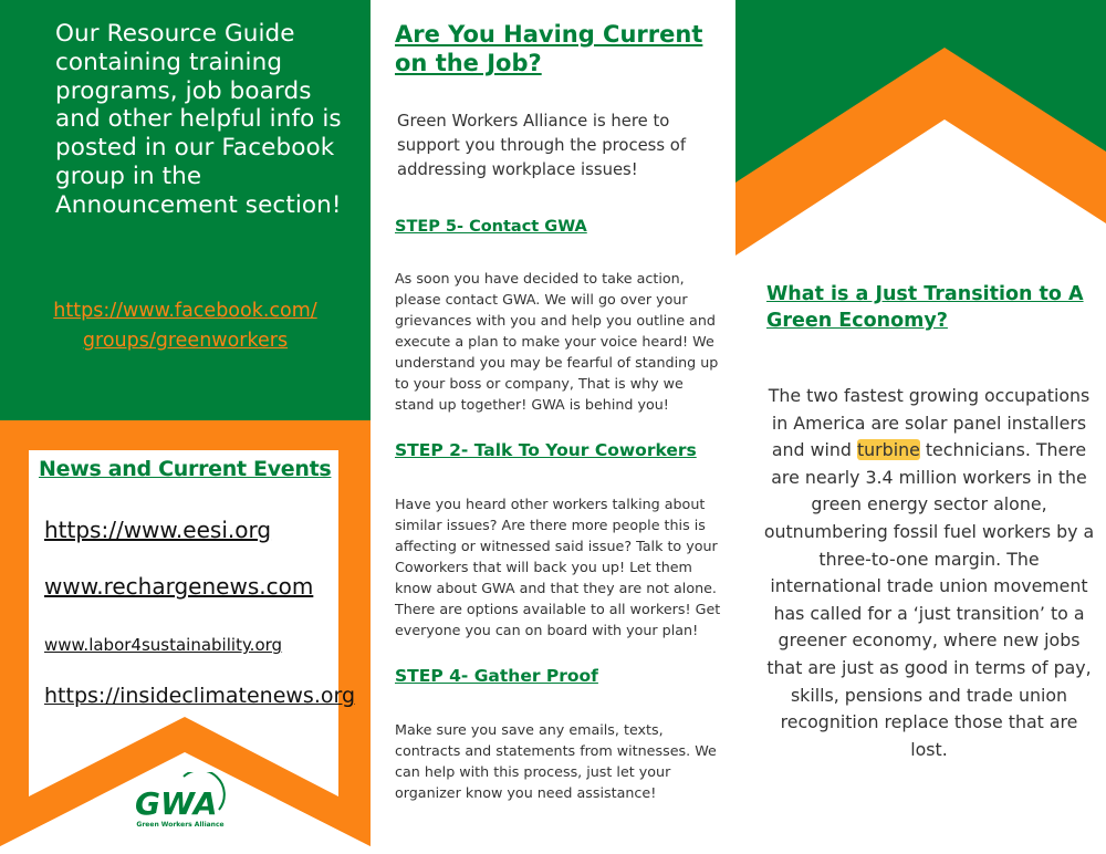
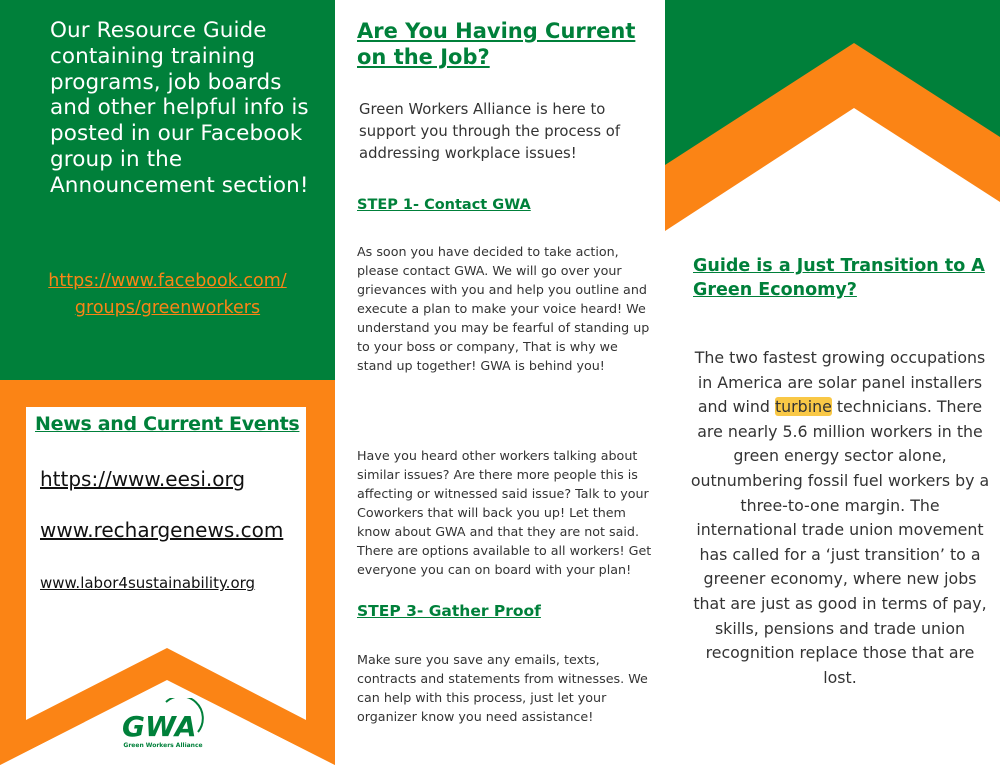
  Our Resource Guide containing training programs, job boards and other helpful info is posted in our Facebook group in the Announcement section!
  https://www.facebook.com/ groups/greenworkers
  News and Current Events
  https://www.eesi.org
  www.rechargenews.com
  www.labor4sustainability.org
- https://insideclimatenews.org
  GWA
  Are You Having Current on the Job?
  Green Workers Alliance is here to support you through the process of addressing workplace issues!
- STEP 5- Contact GWA
+ STEP 1- Contact GWA
  As soon you have decided to take action, please contact GWA. We will go over your grievances with you and help you outline and execute a plan to make your voice heard! We understand you may be fearful of standing up to your boss or company, That is why we stand up together! GWA is behind you!
- STEP 2- Talk To Your Coworkers
- Have you heard other workers talking about similar issues? Are there more people this is affecting or witnessed said issue? Talk to your Coworkers that will back you up! Let them know about GWA and that they are not alone. There are options available to all workers! Get everyone you can on board with your plan!
+ Have you heard other workers talking about similar issues? Are there more people this is affecting or witnessed said issue? Talk to your Coworkers that will back you up! Let them know about GWA and that they are not said. There are options available to all workers! Get everyone you can on board with your plan!
- STEP 4- Gather Proof
+ STEP 3- Gather Proof
  Make sure you save any emails, texts, contracts and statements from witnesses. We can help with this process, just let your organizer know you need assistance!
- What is a Just Transition to A Green Economy?
+ Guide is a Just Transition to A Green Economy?
- The two fastest growing occupations in America are solar panel installers and wind turbine technicians. There are nearly 3.4 million workers in the green energy sector alone, outnumbering fossil fuel workers by a three-to-one margin. The international trade union movement has called for a ‘just transition’ to a greener economy, where new jobs that are just as good in terms of pay, skills, pensions and trade union recognition replace those that are lost.
+ The two fastest growing occupations in America are solar panel installers and wind turbine technicians. There are nearly 5.6 million workers in the green energy sector alone, outnumbering fossil fuel workers by a three-to-one margin. The international trade union movement has called for a ‘just transition’ to a greener economy, where new jobs that are just as good in terms of pay, skills, pensions and trade union recognition replace those that are lost.
